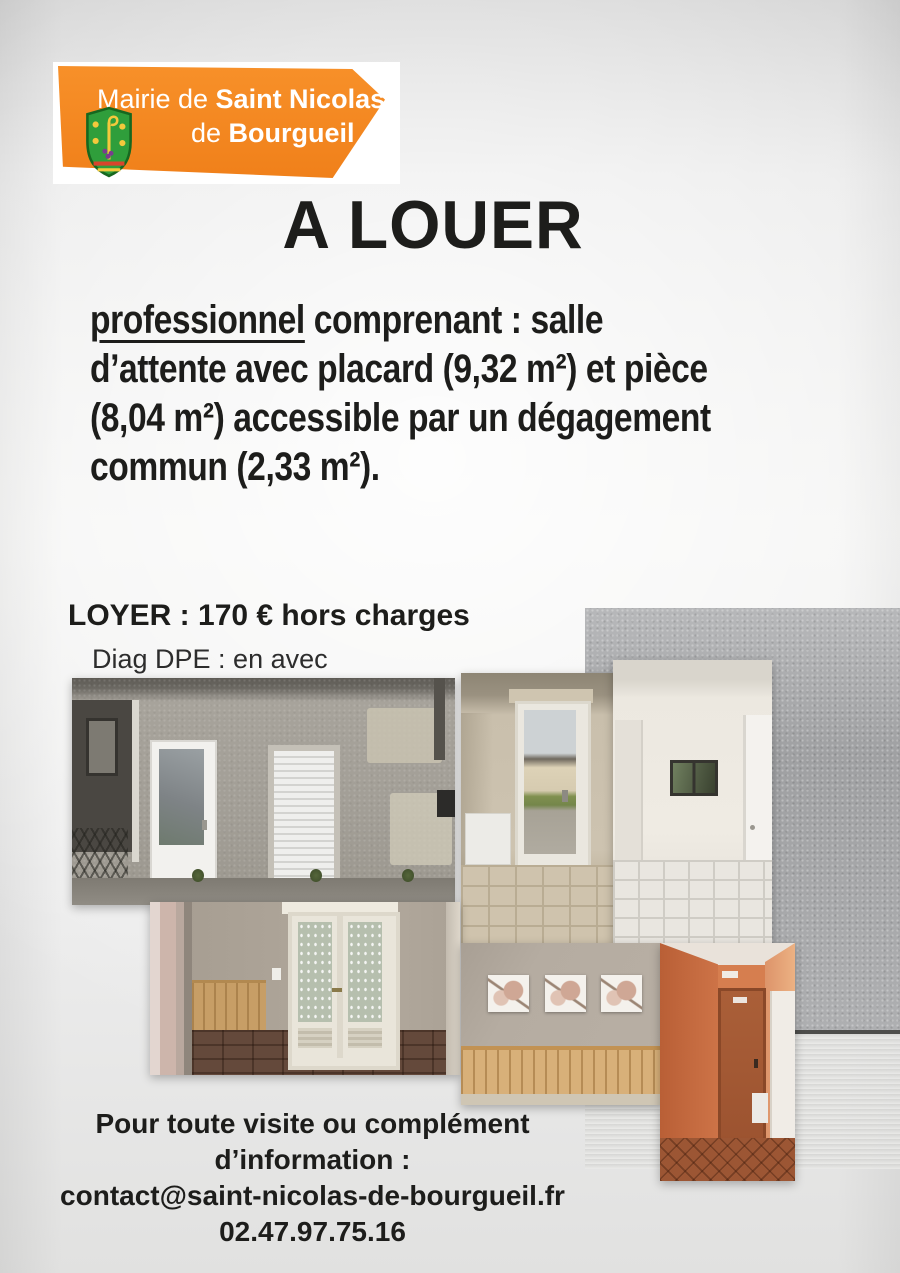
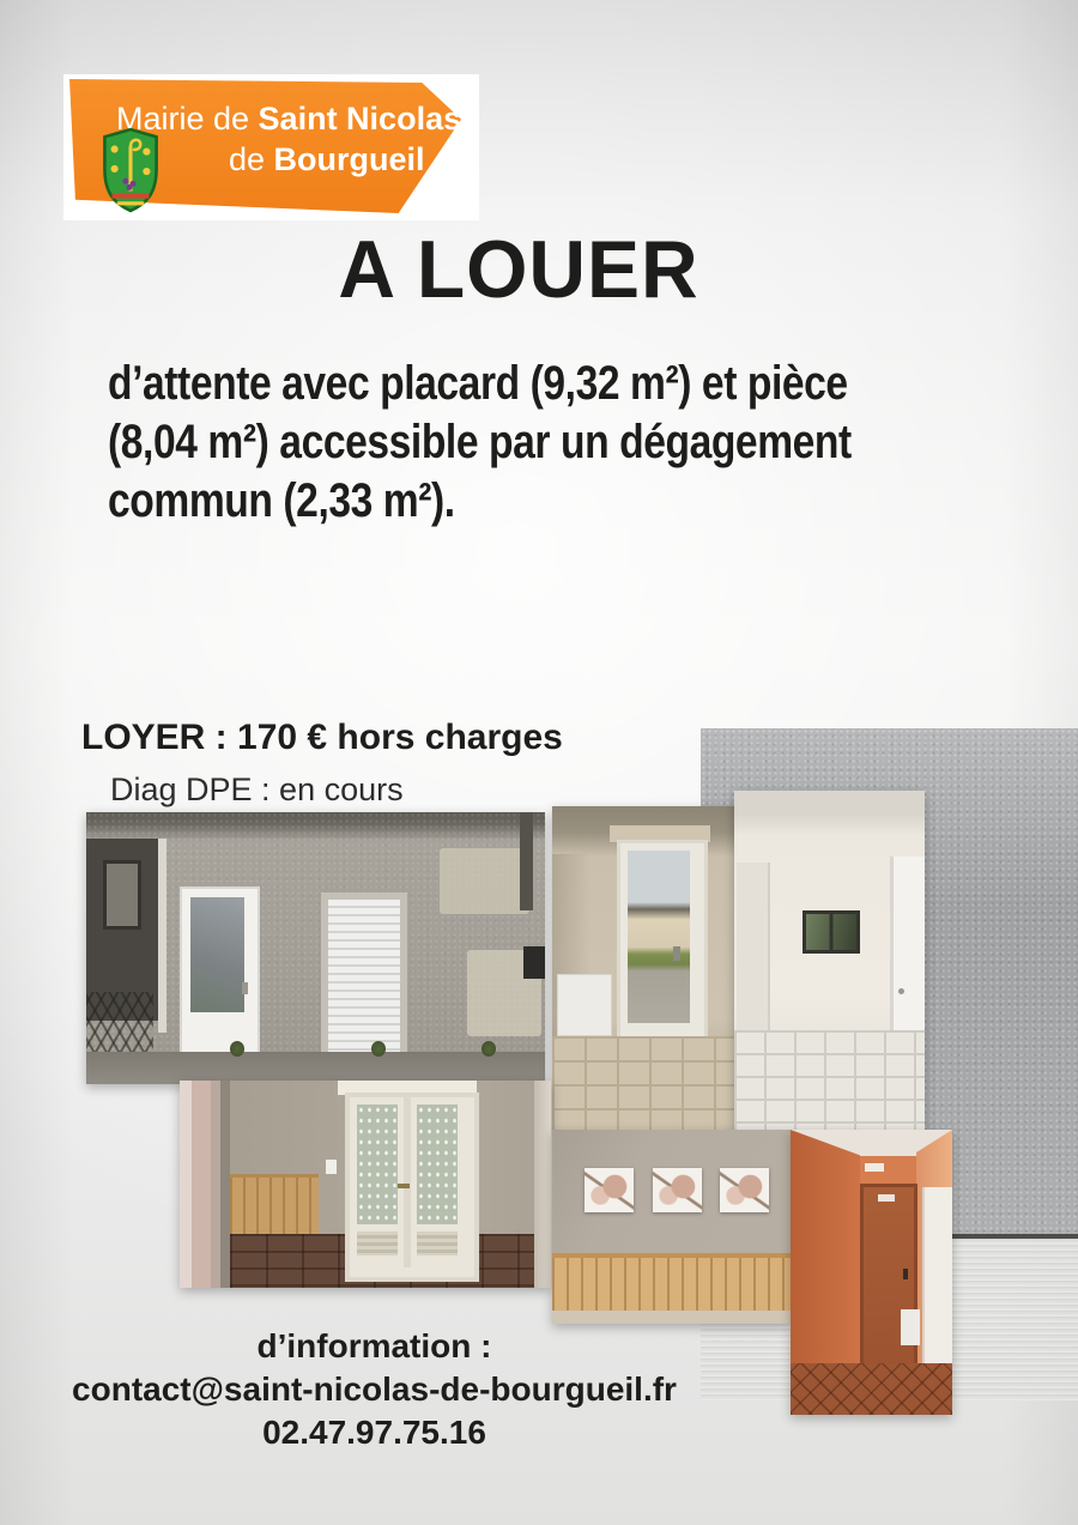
  Mairie de Saint Nicolas
  de Bourgueil
  A LOUER
- professionnel comprenant : salle
  d’attente avec placard (9,32 m²) et pièce
  (8,04 m²) accessible par un dégagement
  commun (2,33 m²).
  LOYER : 170 € hors charges
- Diag DPE : en avec
+ Diag DPE : en cours
- Pour toute visite ou complément
  d’information :
  contact@saint-nicolas-de-bourgueil.fr
  02.47.97.75.16
